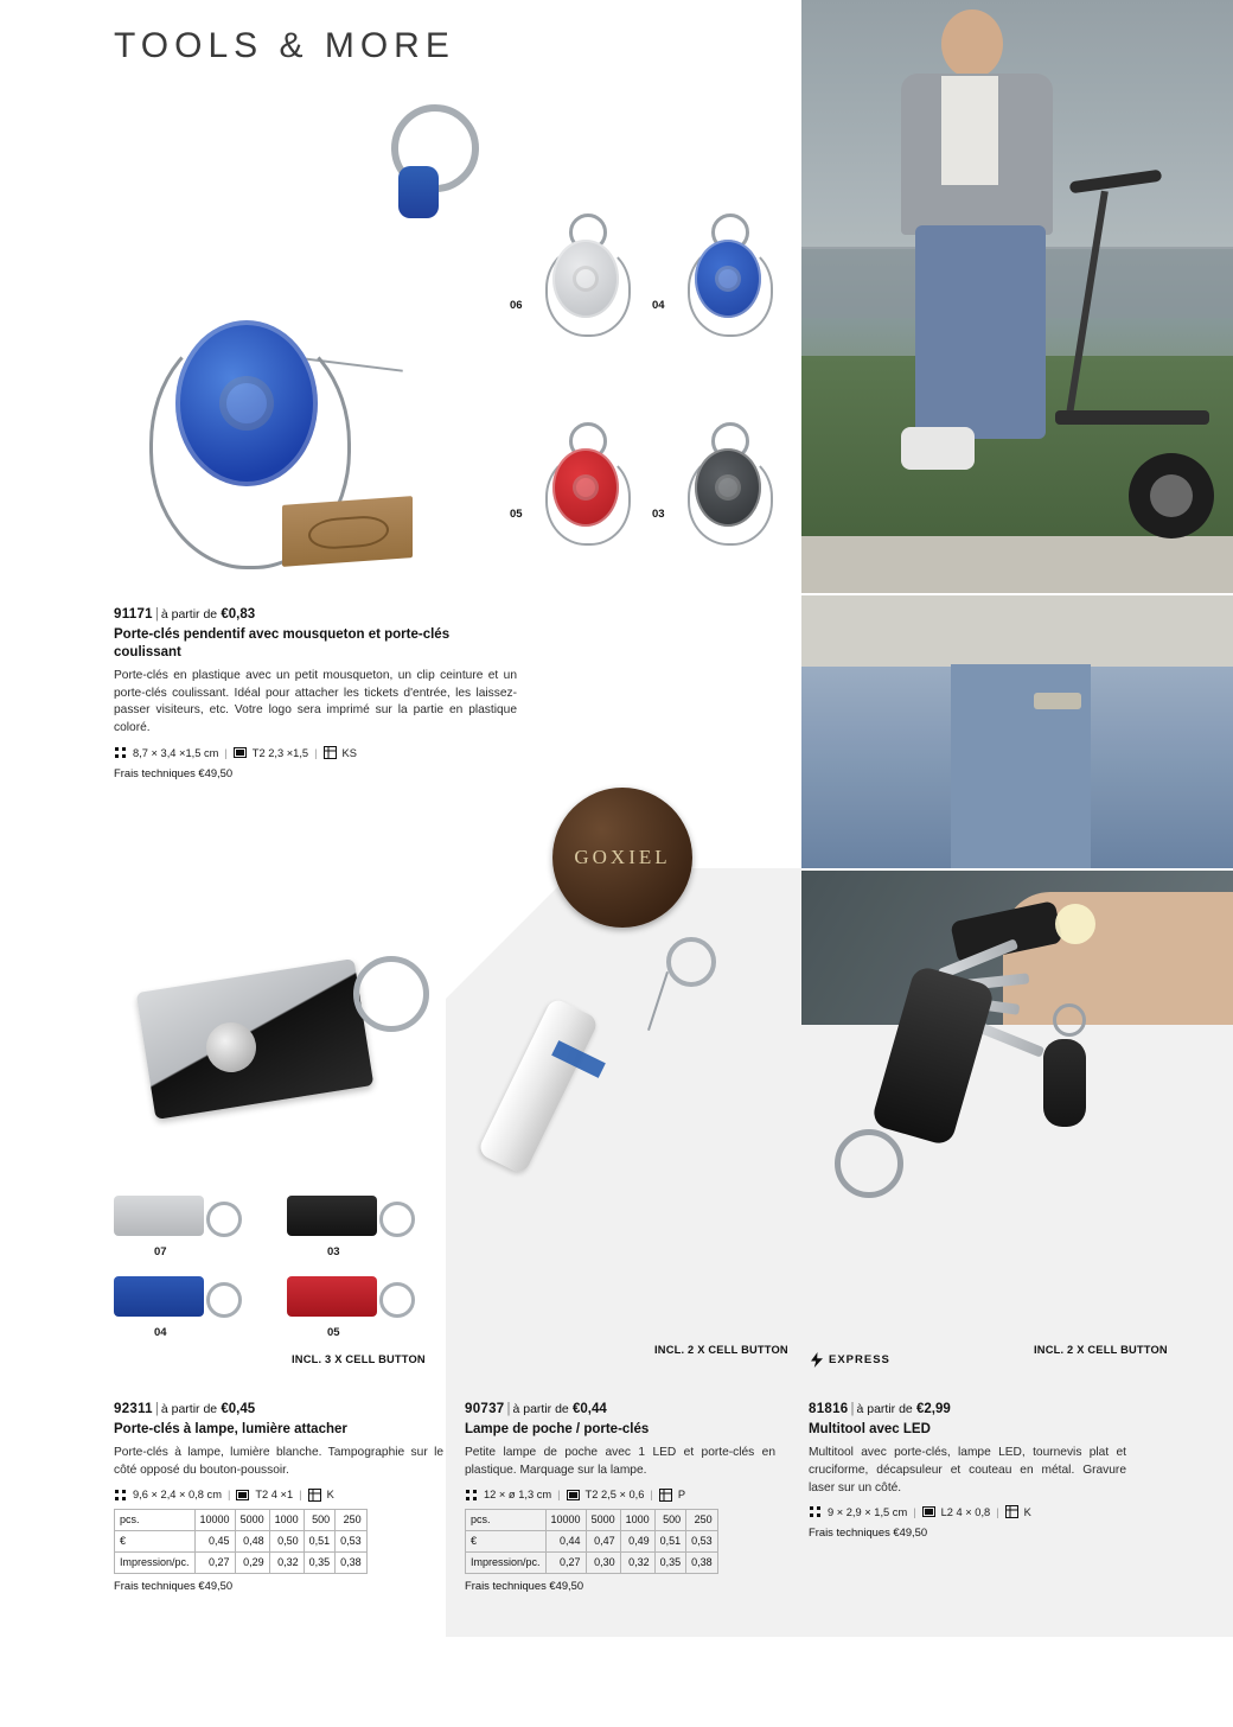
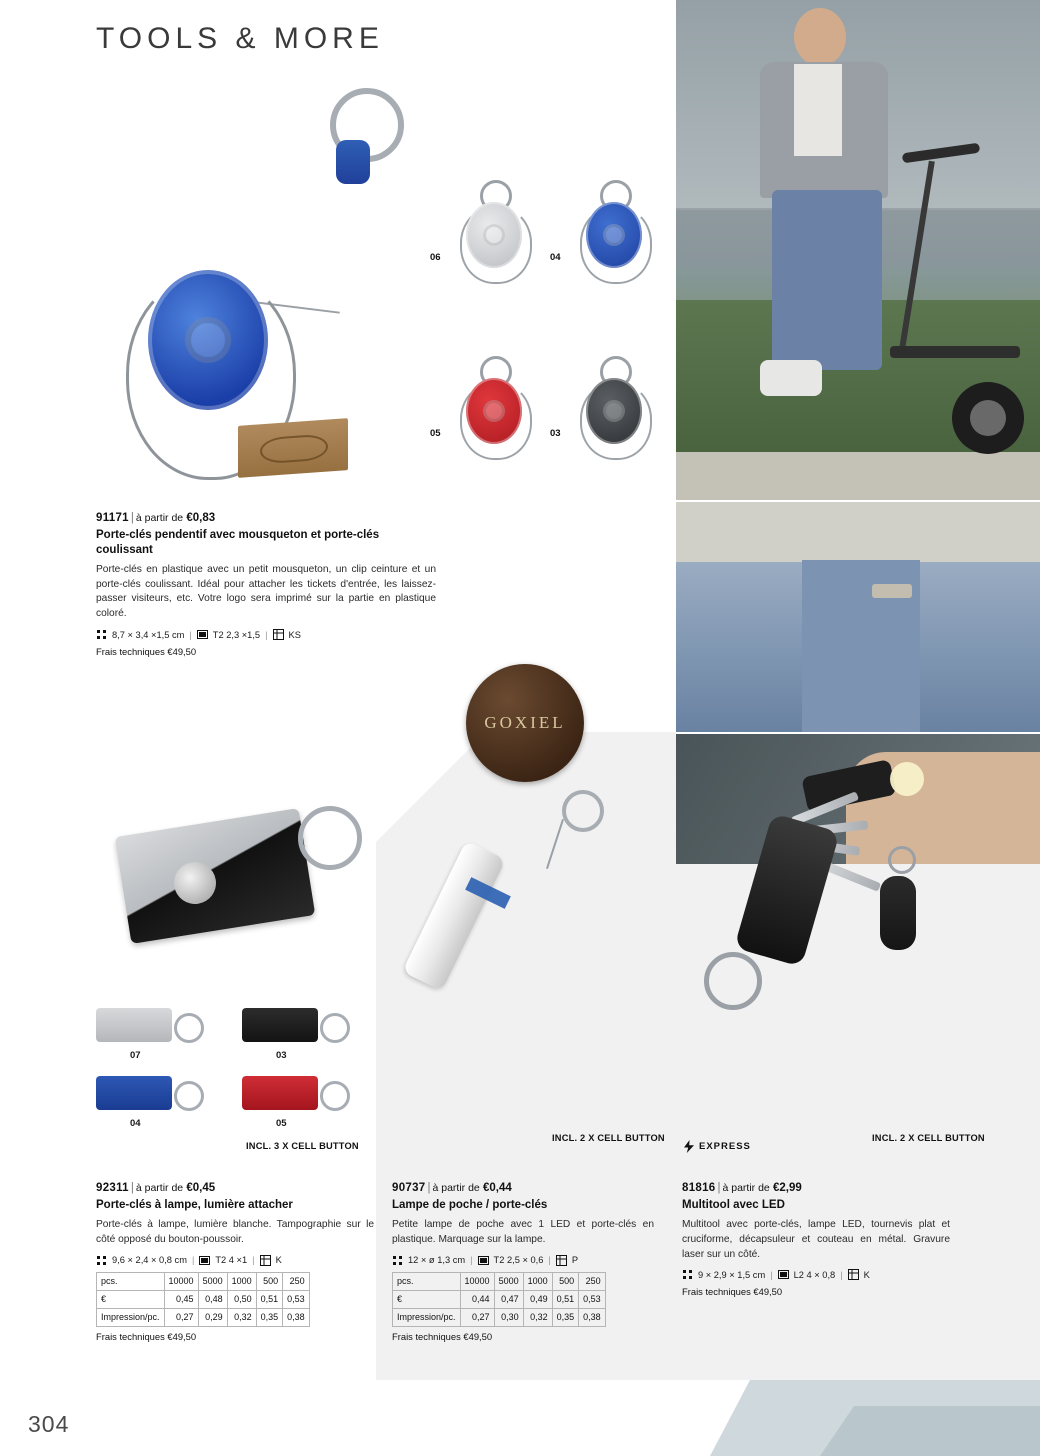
  TOOLS & MORE
  06
  04
  05
  03
  GOXIEL
  91171 | à partir de €0,83
  Porte-clés pendentif avec mousqueton et porte-clés coulissant
  Porte-clés en plastique avec un petit mousqueton, un clip ceinture et un porte-clés coulissant. Idéal pour attacher les tickets d'entrée, les laissez-passer visiteurs, etc. Votre logo sera imprimé sur la partie en plastique coloré.
  8,7 × 3,4 ×1,5 cm
  |
  T2 2,3 ×1,5
  |
  KS
  Frais techniques €49,50
  07
  03
  04
  05
  INCL. 3 X CELL BUTTON
  92311 | à partir de €0,45
  Porte-clés à lampe, lumière attacher
  Porte-clés à lampe, lumière blanche. Tampographie sur le côté opposé du bouton-poussoir.
  9,6 × 2,4 × 0,8 cm
  |
  T2 4 ×1
  |
  K
  pcs.	10000	5000	1000	500	250
  €	0,45	0,48	0,50	0,51	0,53
  Impression/pc.	0,27	0,29	0,32	0,35	0,38
  Frais techniques €49,50
  INCL. 2 X CELL BUTTON
  90737 | à partir de €0,44
  Lampe de poche / porte-clés
  Petite lampe de poche avec 1 LED et porte-clés en plastique. Marquage sur la lampe.
  12 × ø 1,3 cm
  |
  T2 2,5 × 0,6
  |
  P
  pcs.	10000	5000	1000	500	250
  €	0,44	0,47	0,49	0,51	0,53
  Impression/pc.	0,27	0,30	0,32	0,35	0,38
  Frais techniques €49,50
  EXPRESS
  INCL. 2 X CELL BUTTON
  81816 | à partir de €2,99
  Multitool avec LED
  Multitool avec porte-clés, lampe LED, tournevis plat et cruciforme, décapsuleur et couteau en métal. Gravure laser sur un côté.
  9 × 2,9 × 1,5 cm
  |
  L2 4 × 0,8
  |
  K
  Frais techniques €49,50
+ 304
